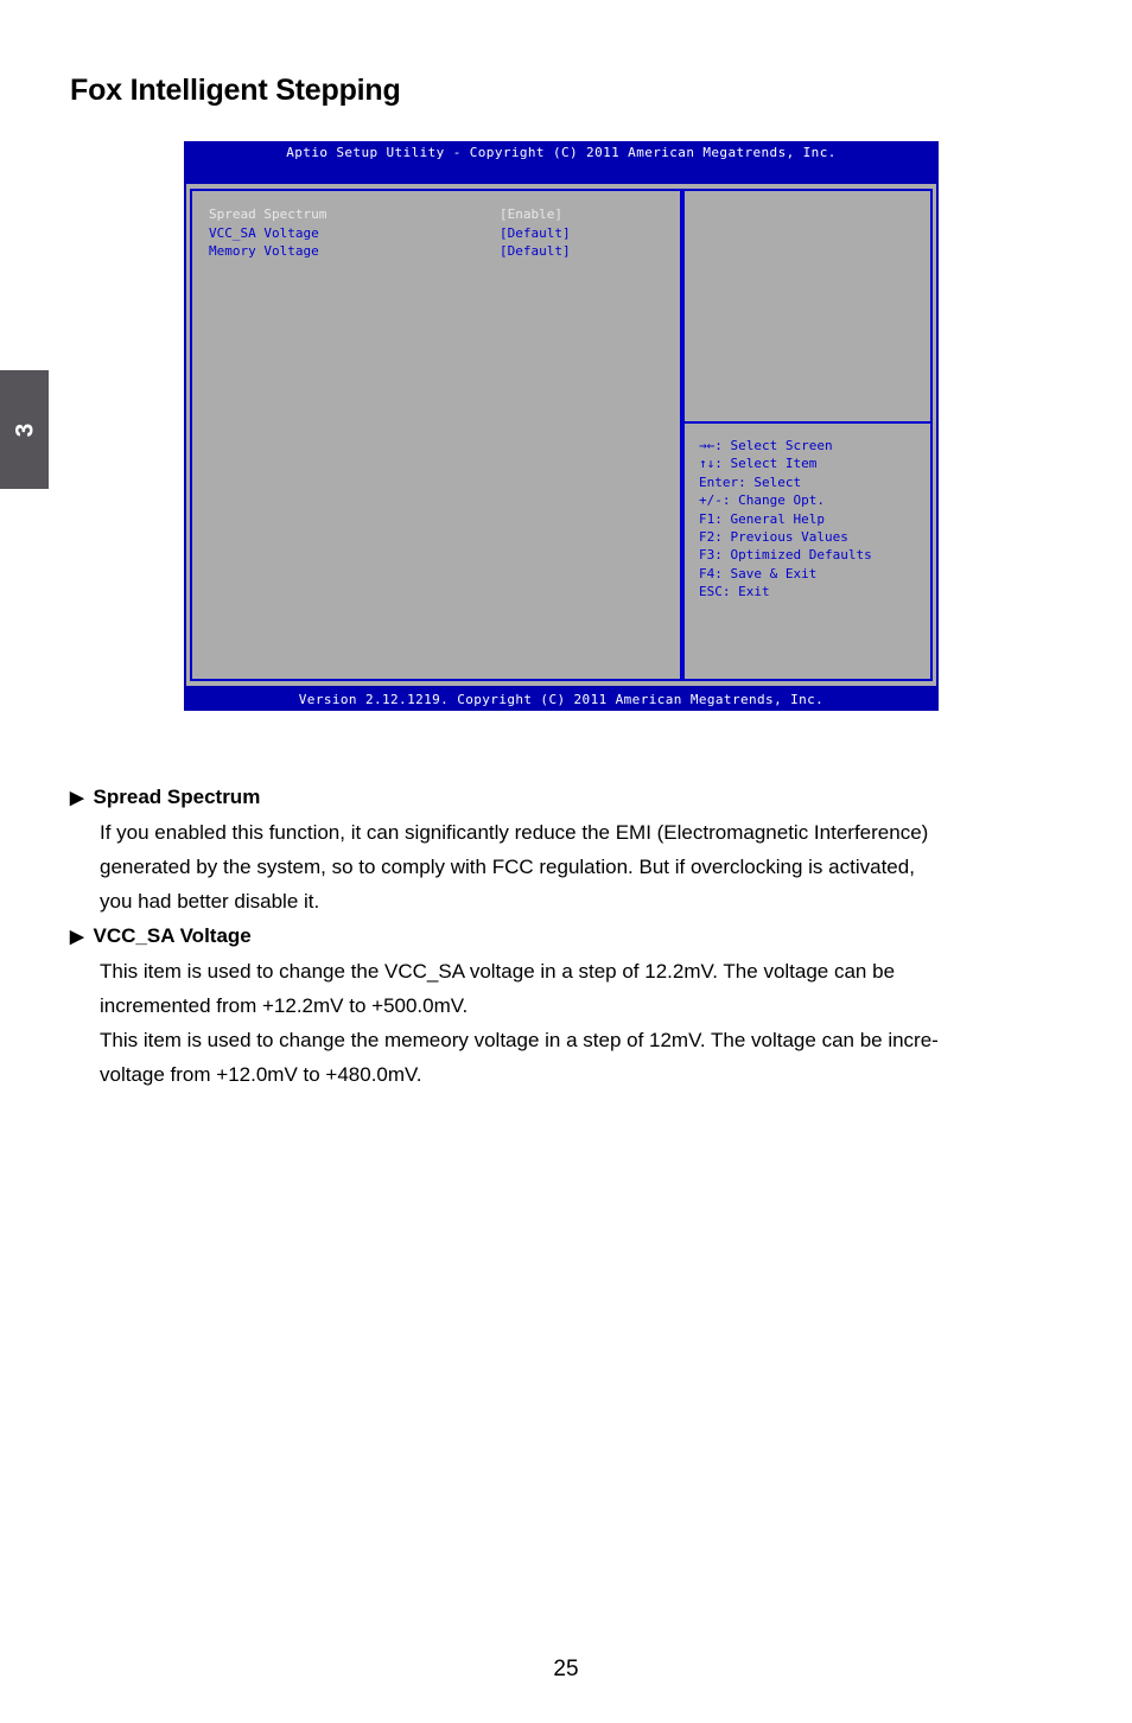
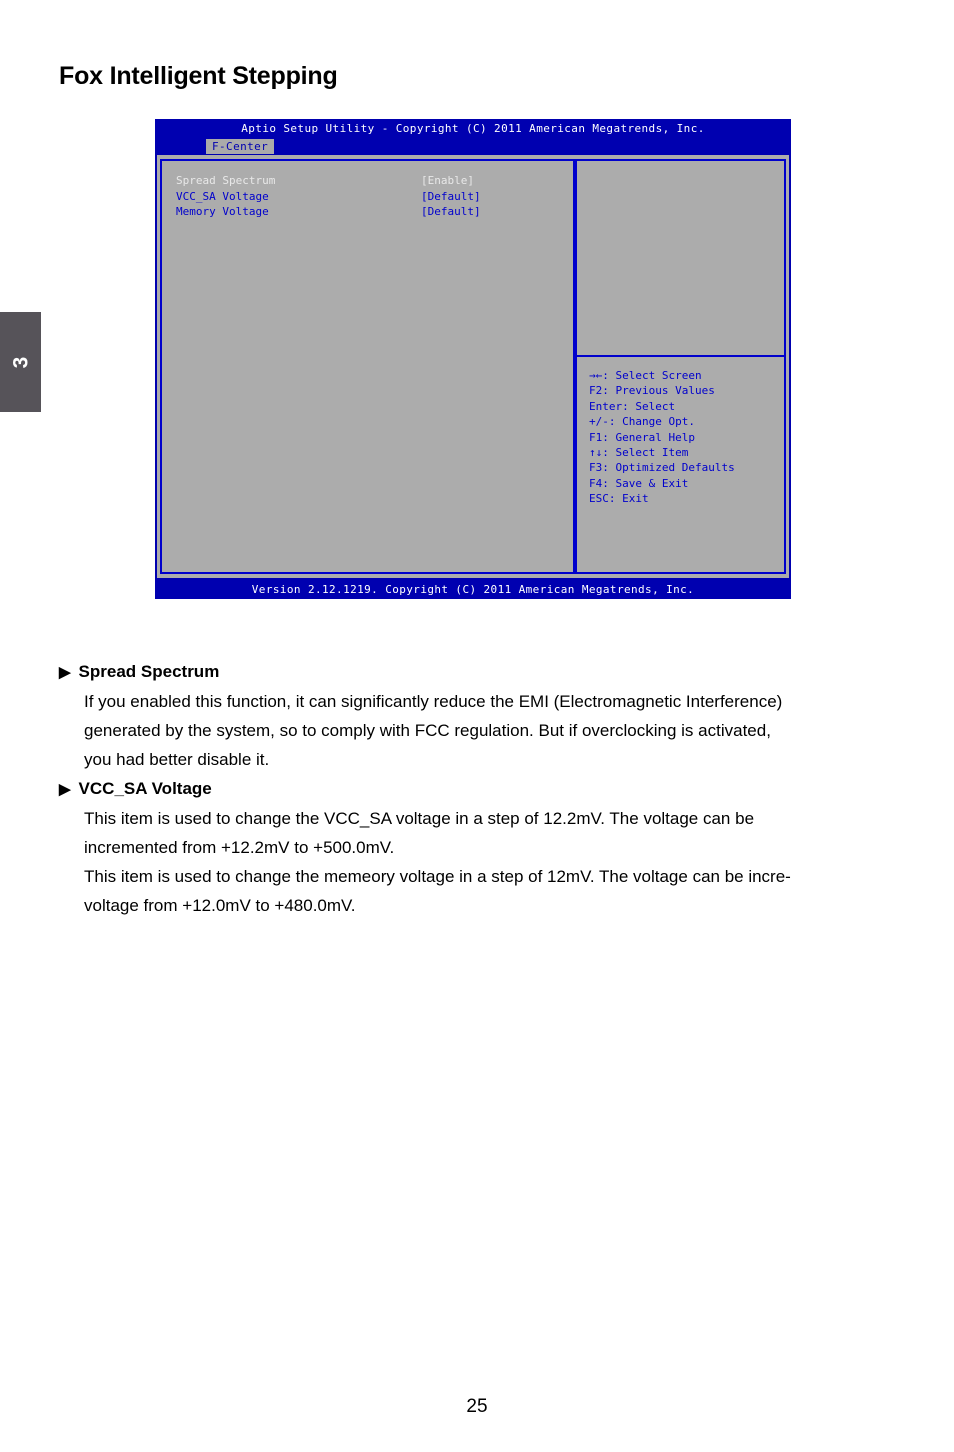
  Fox Intelligent Stepping
  Aptio Setup Utility - Copyright (C) 2011 American Megatrends, Inc.
+ F-Center
  Spread Spectrum
  [Enable]
  VCC_SA Voltage
  [Default]
  Memory Voltage
  [Default]
  →←: Select Screen
- ↑↓: Select Item
+ F2: Previous Values
  Enter: Select
  +/-: Change Opt.
  F1: General Help
- F2: Previous Values
+ ↑↓: Select Item
  F3: Optimized Defaults
  F4: Save & Exit
  ESC: Exit
  Version 2.12.1219. Copyright (C) 2011 American Megatrends, Inc.
  ▶ Spread Spectrum
  If you enabled this function, it can significantly reduce the EMI (Electromagnetic Interference)
  generated by the system, so to comply with FCC regulation. But if overclocking is activated,
  you had better disable it.
  ▶ VCC_SA Voltage
  This item is used to change the VCC_SA voltage in a step of 12.2mV. The voltage can be
  incremented from +12.2mV to +500.0mV.
  This item is used to change the memeory voltage in a step of 12mV. The voltage can be incre-
  voltage from +12.0mV to +480.0mV.
  25
